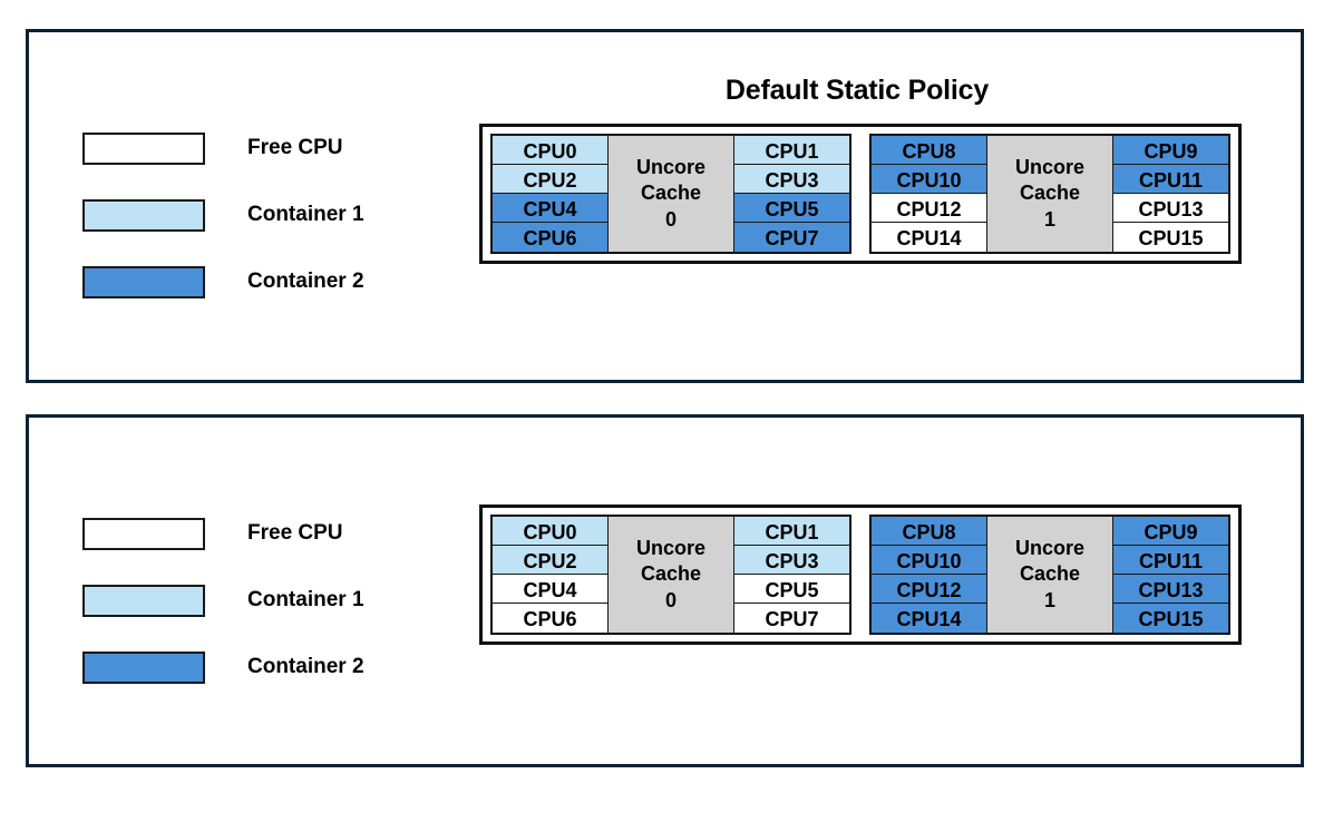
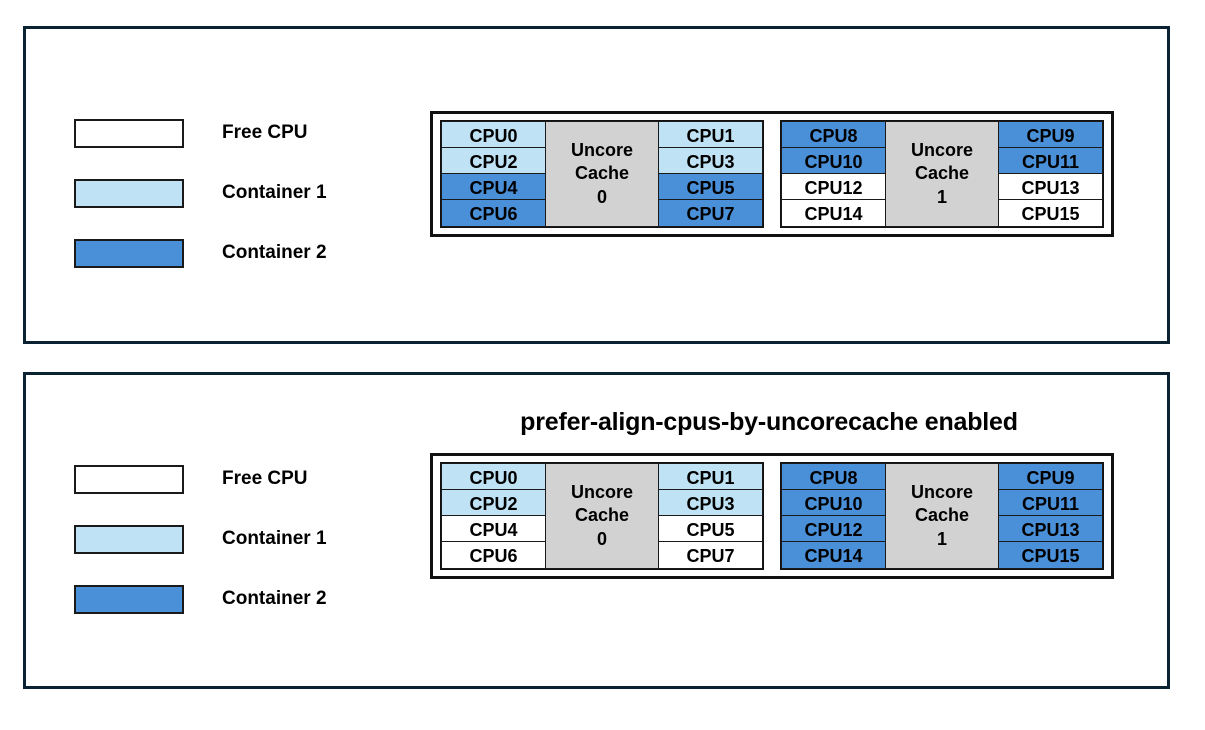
- Default Static Policy
  Free CPU
  Container 1
  Container 2
  CPU0
  CPU2
  CPU4
  CPU6
  Uncore
  Cache
  0
  CPU1
  CPU3
  CPU5
  CPU7
  CPU8
  CPU10
  CPU12
  CPU14
  Uncore
  Cache
  1
  CPU9
  CPU11
  CPU13
  CPU15
+ prefer-align-cpus-by-uncorecache enabled
  Free CPU
  Container 1
  Container 2
  CPU0
  CPU2
  CPU4
  CPU6
  Uncore
  Cache
  0
  CPU1
  CPU3
  CPU5
  CPU7
  CPU8
  CPU10
  CPU12
  CPU14
  Uncore
  Cache
  1
  CPU9
  CPU11
  CPU13
  CPU15
